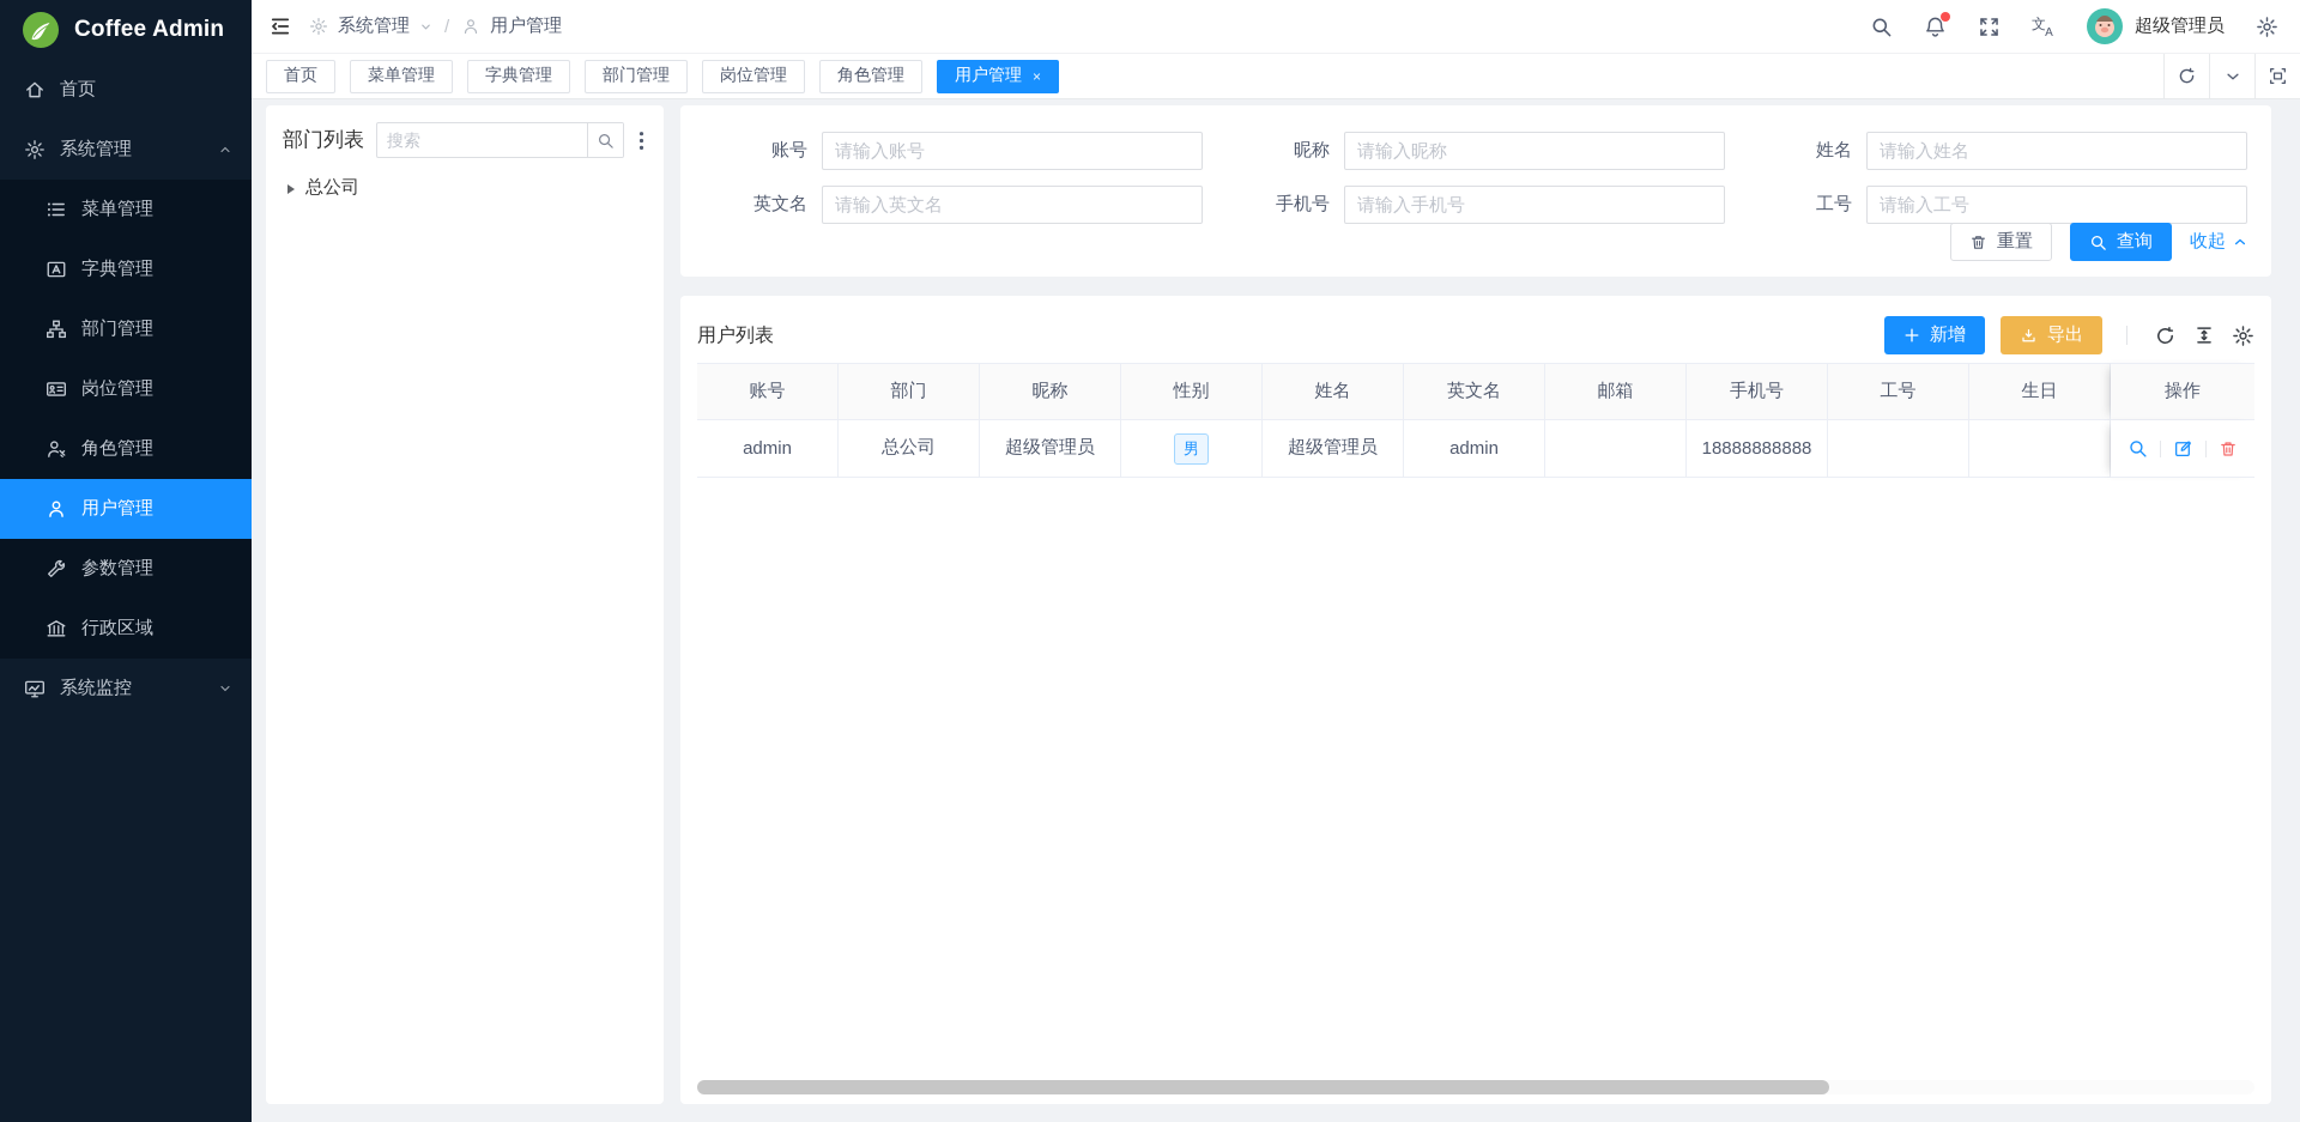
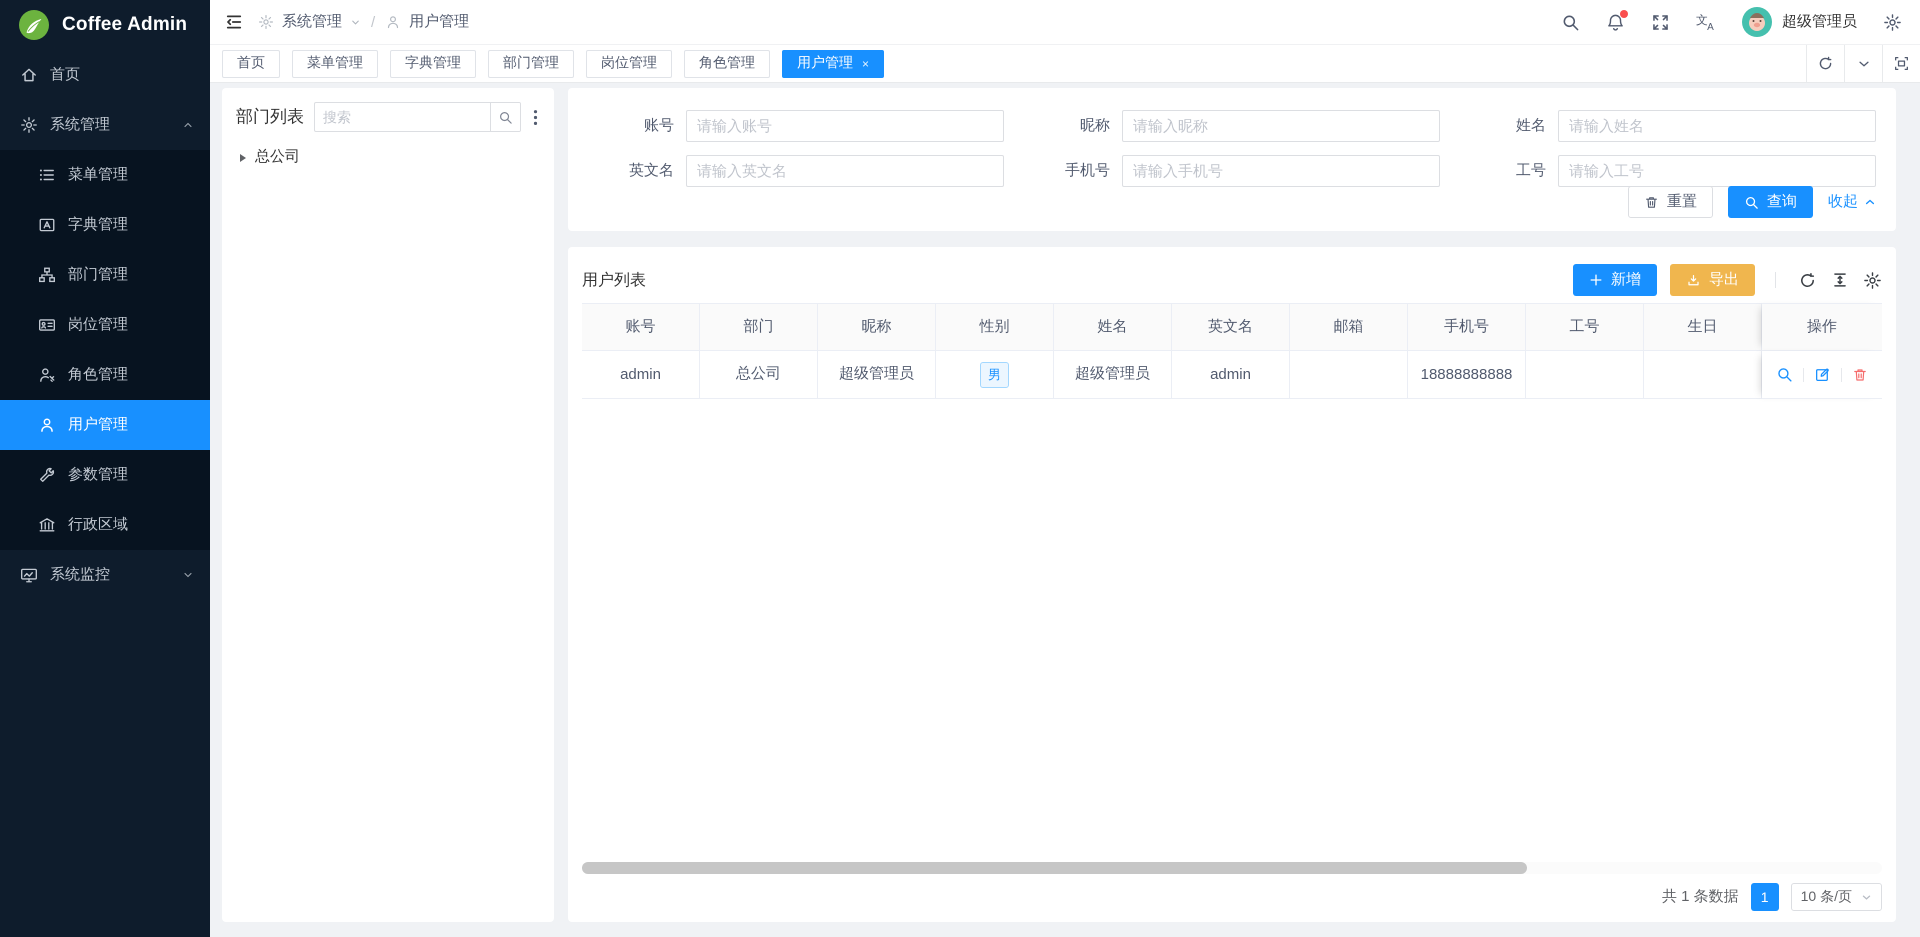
  Coffee Admin
  首页
  系统管理
  菜单管理
  字典管理
  部门管理
  岗位管理
  角色管理
  用户管理
  参数管理
  行政区域
  系统监控
  系统管理
  /
  用户管理
  文
  A
  超级管理员
  首页
  菜单管理
  字典管理
  部门管理
  岗位管理
  角色管理
  用户管理
  ×
  部门列表
  搜索
  总公司
  账号
  请输入账号
  昵称
  请输入昵称
  姓名
  请输入姓名
  英文名
  请输入英文名
  手机号
  请输入手机号
  工号
  请输入工号
  重置
  查询
  收起
  用户列表
  新增
  导出
  账号
  部门
  昵称
  性别
  姓名
  英文名
  邮箱
  手机号
  工号
  生日
  操作
  admin
  总公司
  超级管理员
  男
  超级管理员
  admin
  18888888888
+ 共 1 条数据
+ 1
+ 10 条/页
